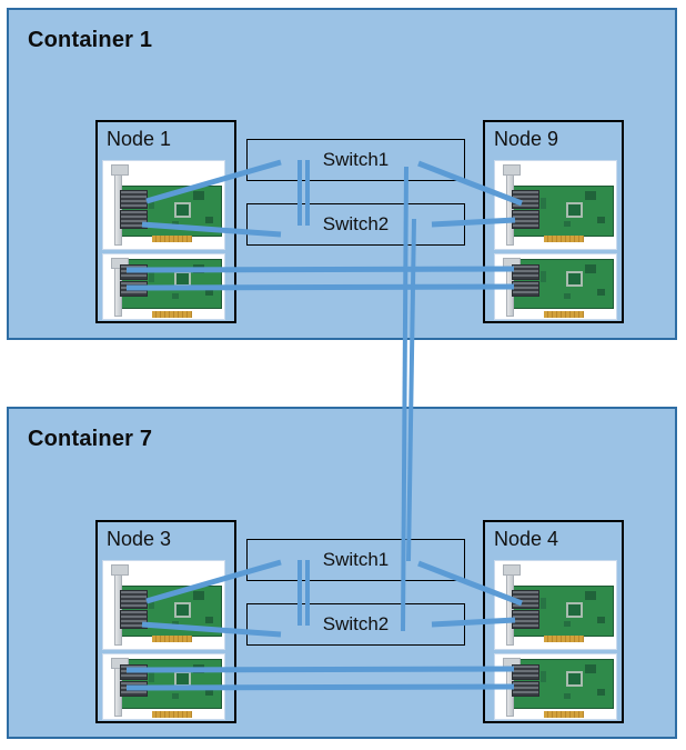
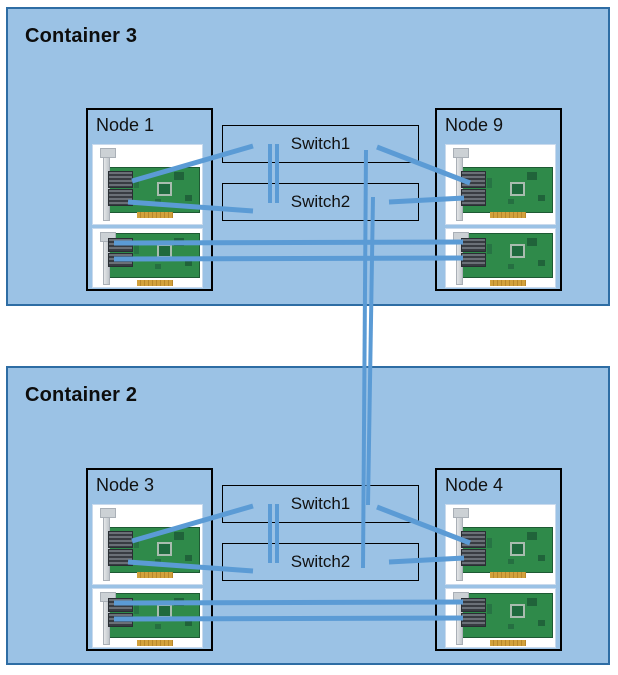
- Container 1
+ Container 3
- Container 7
+ Container 2
  Node 1
  Node 9
  Node 3
  Node 4
  Switch1
  Switch2
  Switch1
  Switch2
